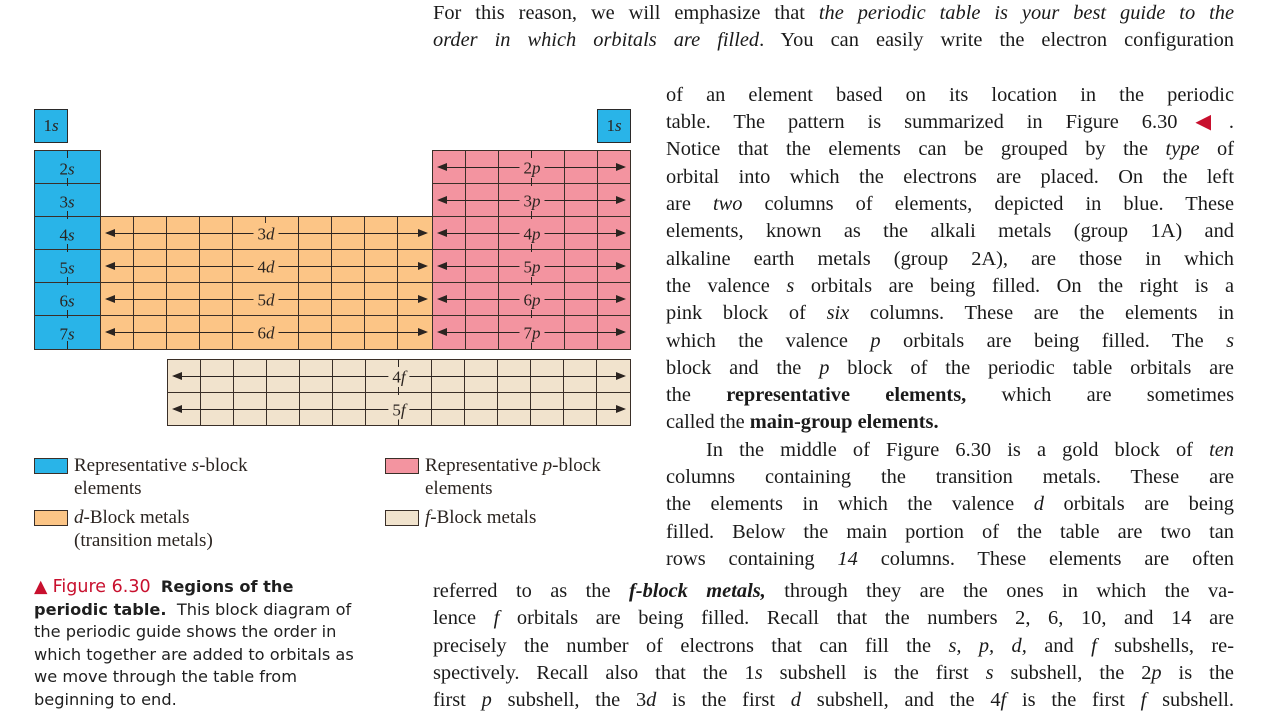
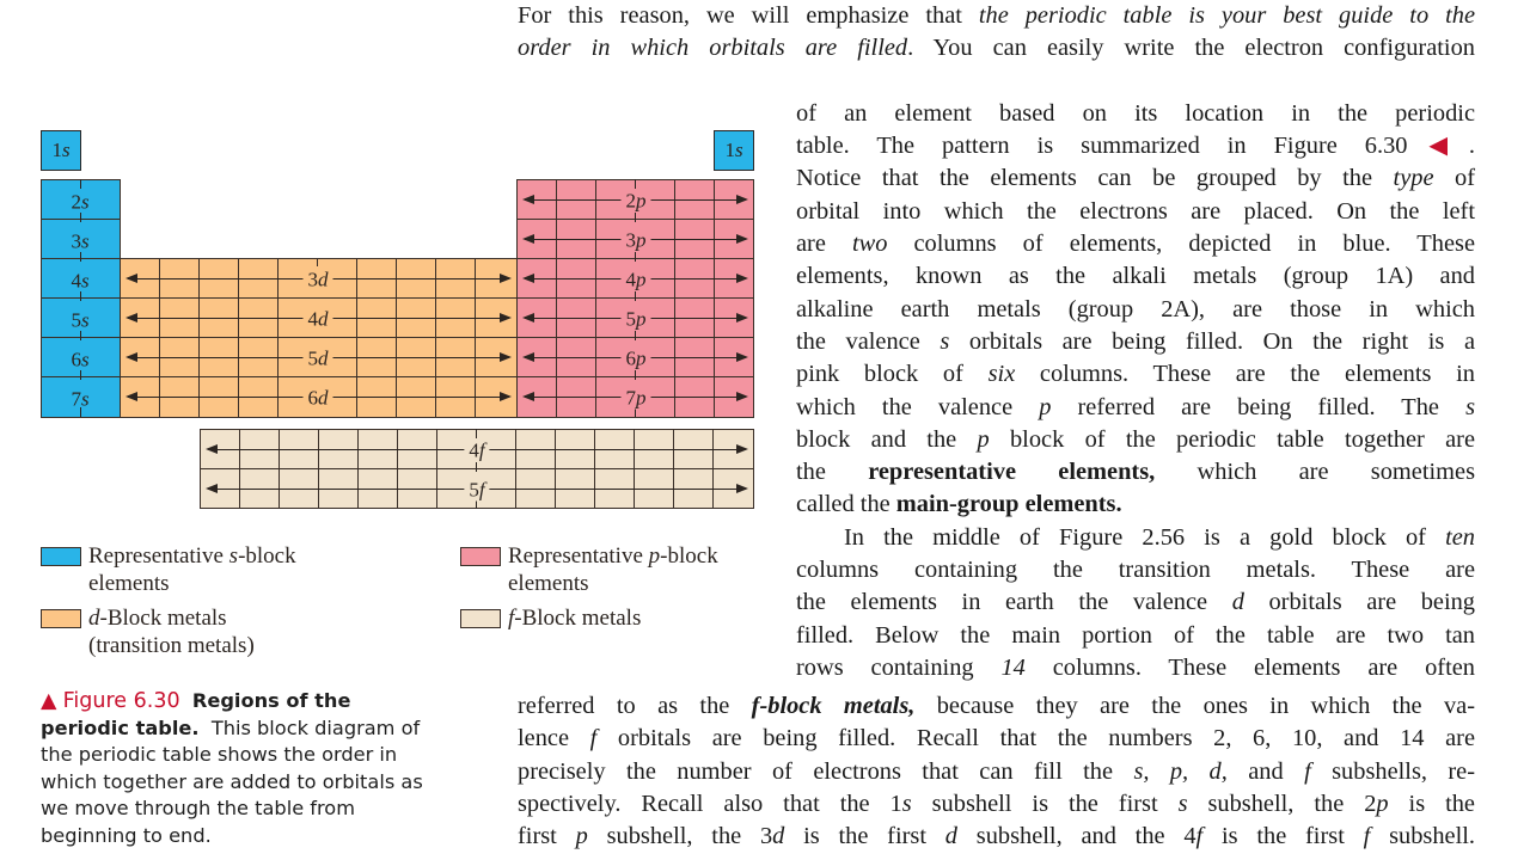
  1s
  1s
  2s
  3s
  4s
  5s
  6s
  7s
  3d
  4d
  5d
  6d
  2p
  3p
  4p
  5p
  6p
  7p
  4f
  5f
  Representative s-block
  elements
  Representative p-block
  elements
  d-Block metals
  (transition metals)
  f-Block metals
  ▲ Figure 6.30 Regions of the
  periodic table. This block diagram of
- the periodic guide shows the order in
+ the periodic table shows the order in
  which together are added to orbitals as
  we move through the table from
  beginning to end.
  For this reason, we will emphasize that the periodic table is your best guide to the
  order in which orbitals are filled. You can easily write the electron configuration
  of an element based on its location in the periodic
  table. The pattern is summarized in Figure 6.30◀.
  Notice that the elements can be grouped by the type of
  orbital into which the electrons are placed. On the left
  are two columns of elements, depicted in blue. These
  elements, known as the alkali metals (group 1A) and
  alkaline earth metals (group 2A), are those in which
  the valence s orbitals are being filled. On the right is a
  pink block of six columns. These are the elements in
- which the valence p orbitals are being filled. The s
+ which the valence p referred are being filled. The s
- block and the p block of the periodic table orbitals are
+ block and the p block of the periodic table together are
  the representative elements, which are sometimes
  called the main-group elements.
- In the middle of Figure 6.30 is a gold block of ten
+ In the middle of Figure 2.56 is a gold block of ten
  columns containing the transition metals. These are
- the elements in which the valence d orbitals are being
+ the elements in earth the valence d orbitals are being
  filled. Below the main portion of the table are two tan
  rows containing 14 columns. These elements are often
- referred to as the f-block metals, through they are the ones in which the va-
+ referred to as the f-block metals, because they are the ones in which the va-
  lence f orbitals are being filled. Recall that the numbers 2, 6, 10, and 14 are
  precisely the number of electrons that can fill the s, p, d, and f subshells, re-
  spectively. Recall also that the 1s subshell is the first s subshell, the 2p is the
  first p subshell, the 3d is the first d subshell, and the 4f is the first f subshell.
